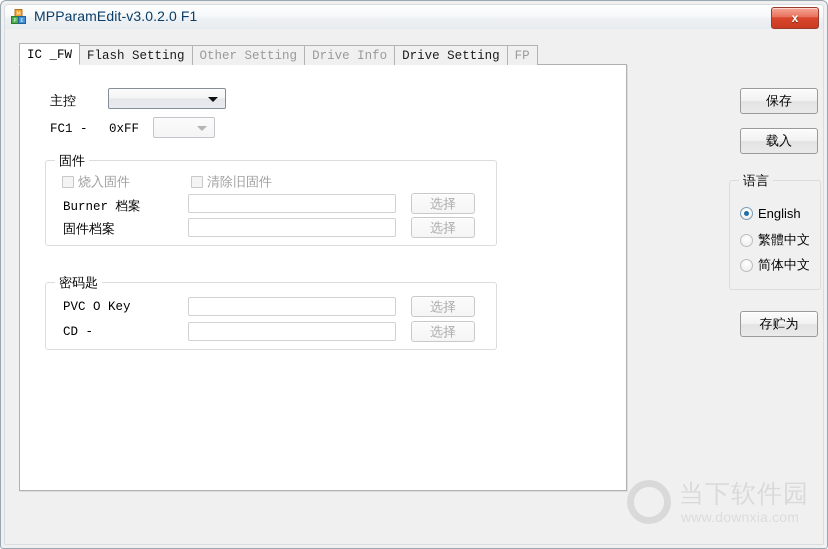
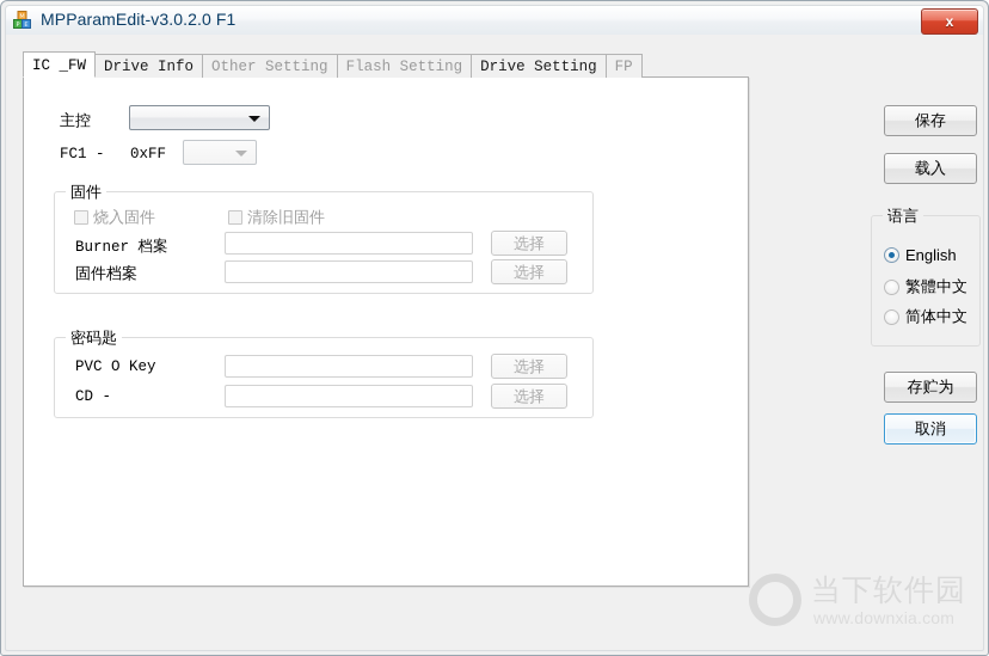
  MPParamEdit-v3.0.2.0 F1
  x
  IC _FW
- Flash Setting
+ Drive Info
  Other Setting
- Drive Info
+ Flash Setting
  Drive Setting
  FP
  主控
  FC1 -
  0xFF
  固件
  烧入固件
  清除旧固件
  Burner 档案
  选择
  固件档案
  选择
  密码匙
  PVC O Key
  选择
  CD -
  选择
  保存
  载入
  语言
  English
  繁體中文
  简体中文
  存贮为
+ 取消
